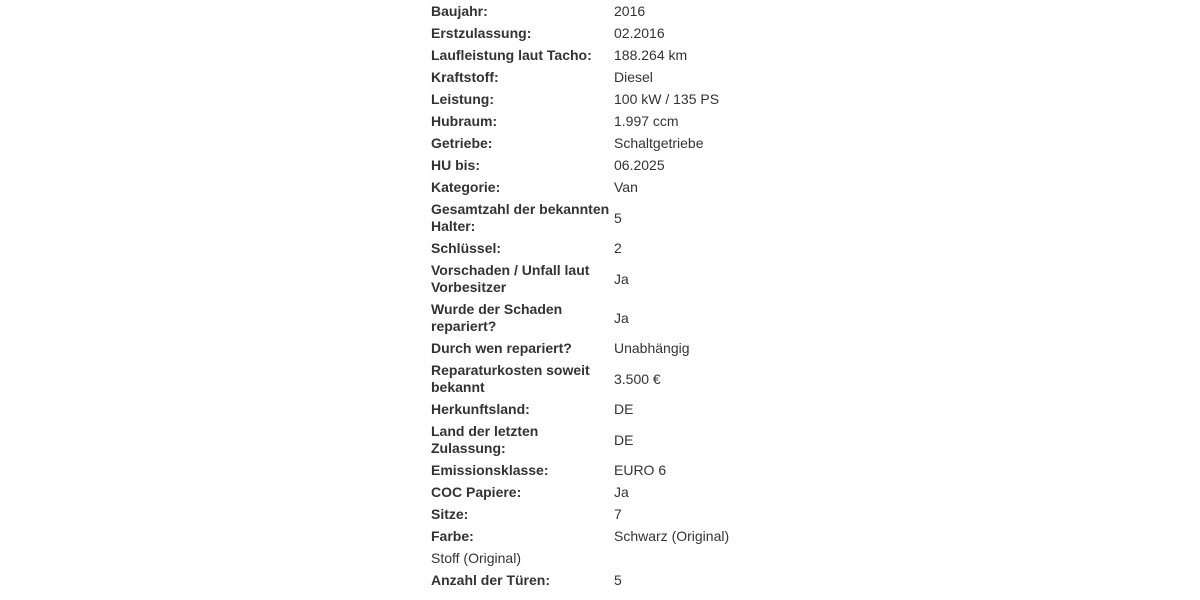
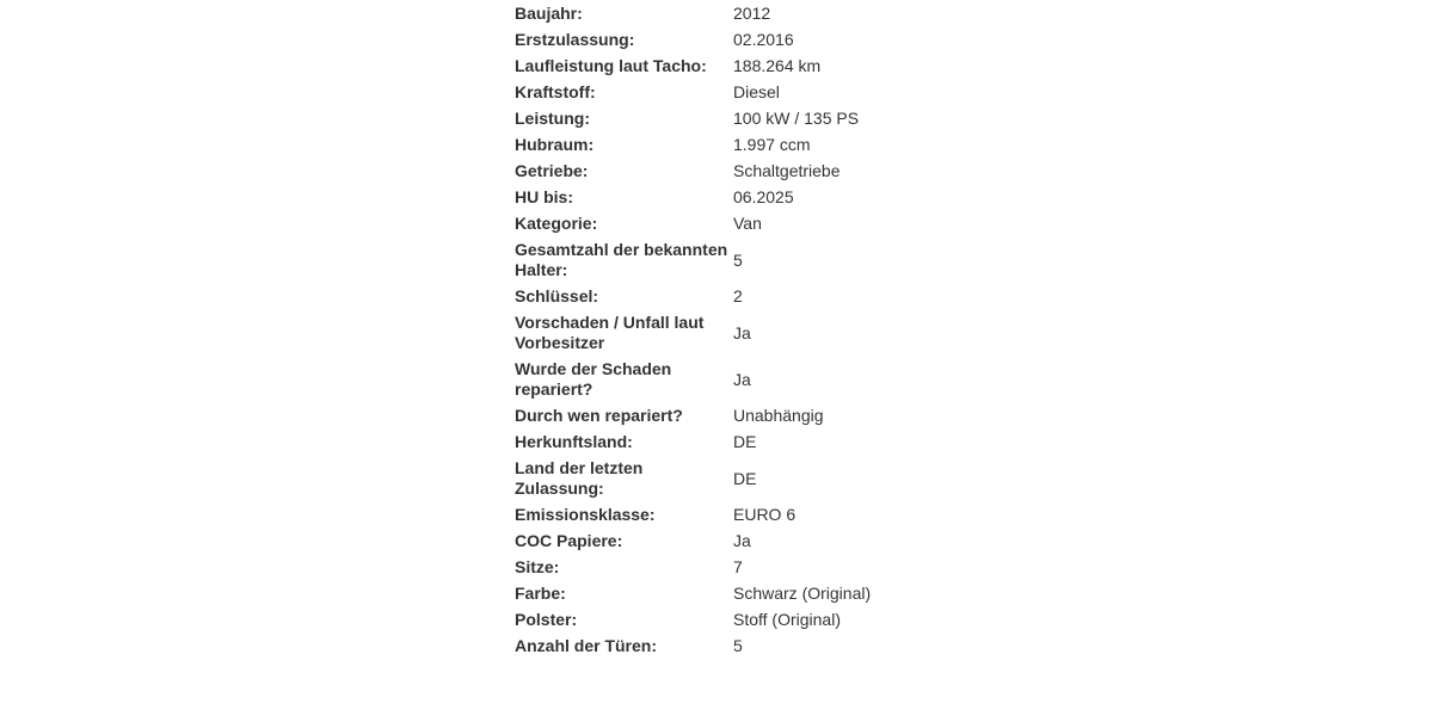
  Baujahr:
- 2016
+ 2012
  Erstzulassung:
  02.2016
  Laufleistung laut Tacho:
  188.264 km
  Kraftstoff:
  Diesel
  Leistung:
  100 kW / 135 PS
  Hubraum:
  1.997 ccm
  Getriebe:
  Schaltgetriebe
  HU bis:
  06.2025
  Kategorie:
  Van
  Gesamtzahl der bekannten Halter:
  5
  Schlüssel:
  2
  Vorschaden / Unfall laut Vorbesitzer
  Ja
  Wurde der Schaden repariert?
  Ja
  Durch wen repariert?
  Unabhängig
- Reparaturkosten soweit bekannt
- 3.500 €
  Herkunftsland:
  DE
  Land der letzten Zulassung:
  DE
  Emissionsklasse:
  EURO 6
  COC Papiere:
  Ja
  Sitze:
  7
  Farbe:
  Schwarz (Original)
+ Polster:
  Stoff (Original)
  Anzahl der Türen:
  5
